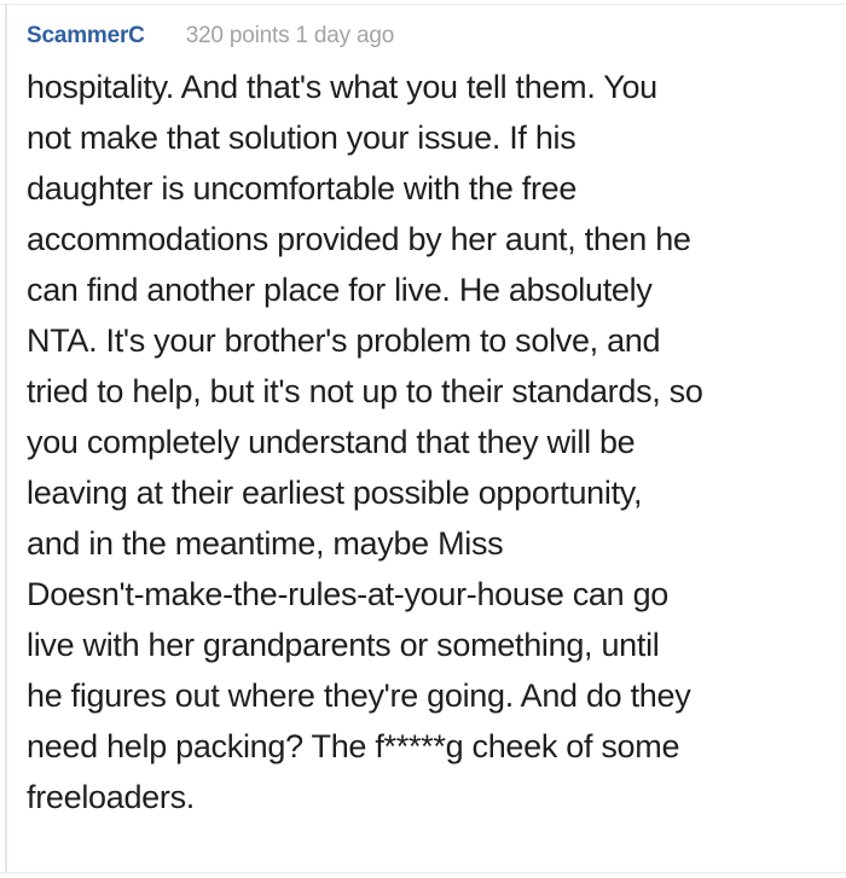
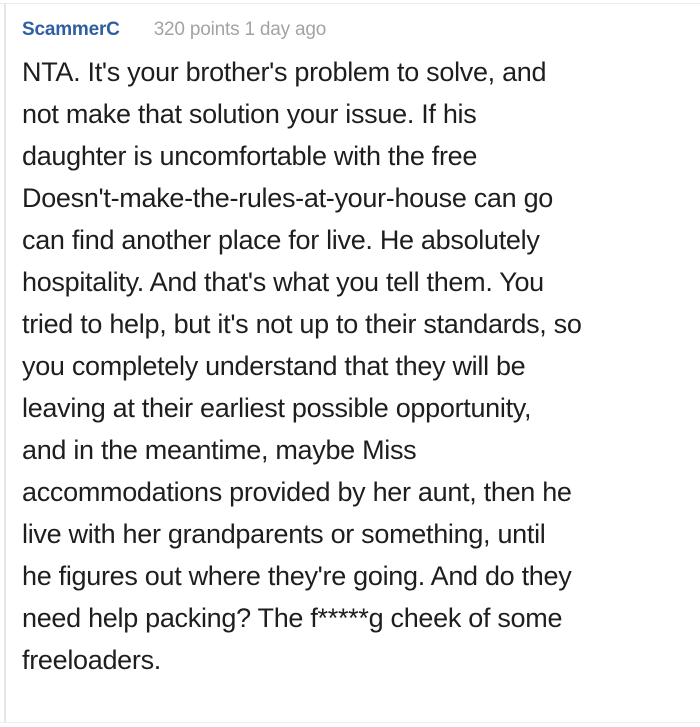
  ScammerC
  320 points 1 day ago
- hospitality. And that's what you tell them. You
+ NTA. It's your brother's problem to solve, and
  not make that solution your issue. If his
  daughter is uncomfortable with the free
- accommodations provided by her aunt, then he
+ Doesn't-make-the-rules-at-your-house can go
  can find another place for live. He absolutely
- NTA. It's your brother's problem to solve, and
+ hospitality. And that's what you tell them. You
  tried to help, but it's not up to their standards, so
  you completely understand that they will be
  leaving at their earliest possible opportunity,
  and in the meantime, maybe Miss
- Doesn't-make-the-rules-at-your-house can go
+ accommodations provided by her aunt, then he
  live with her grandparents or something, until
  he figures out where they're going. And do they
  need help packing? The f*****g cheek of some
  freeloaders.
